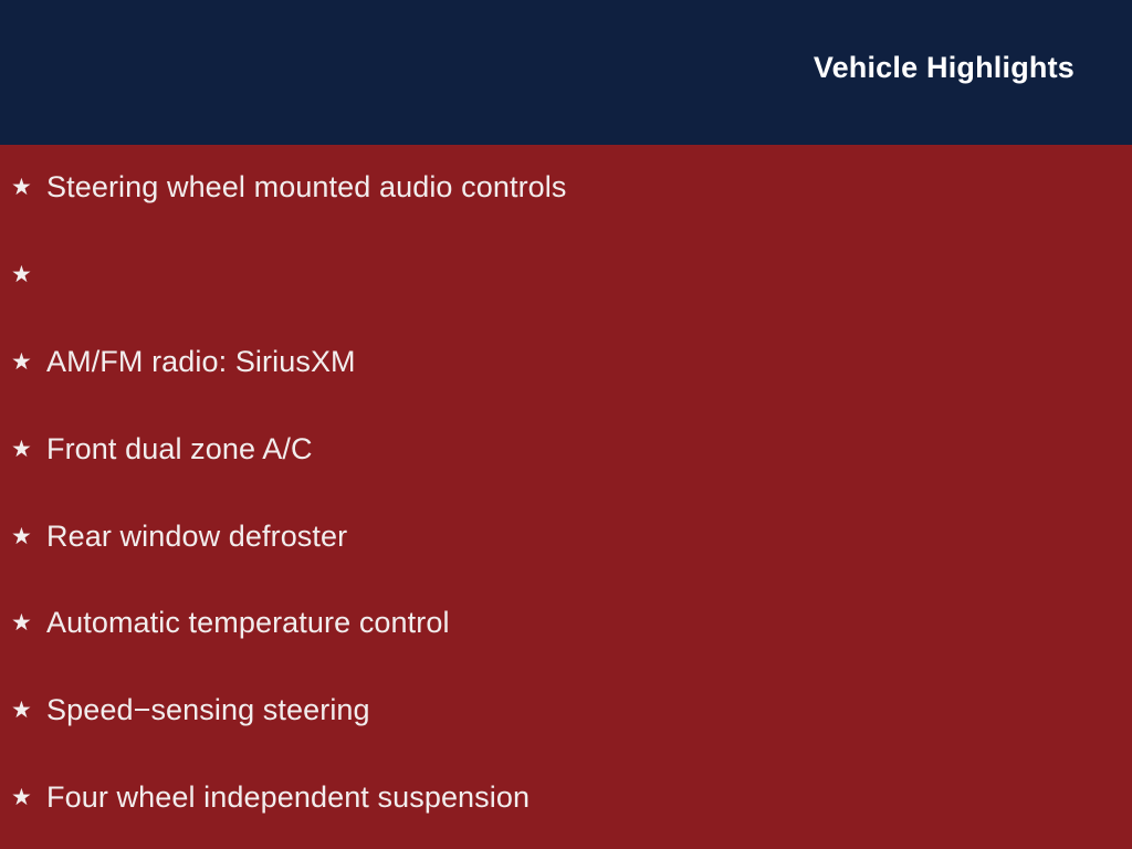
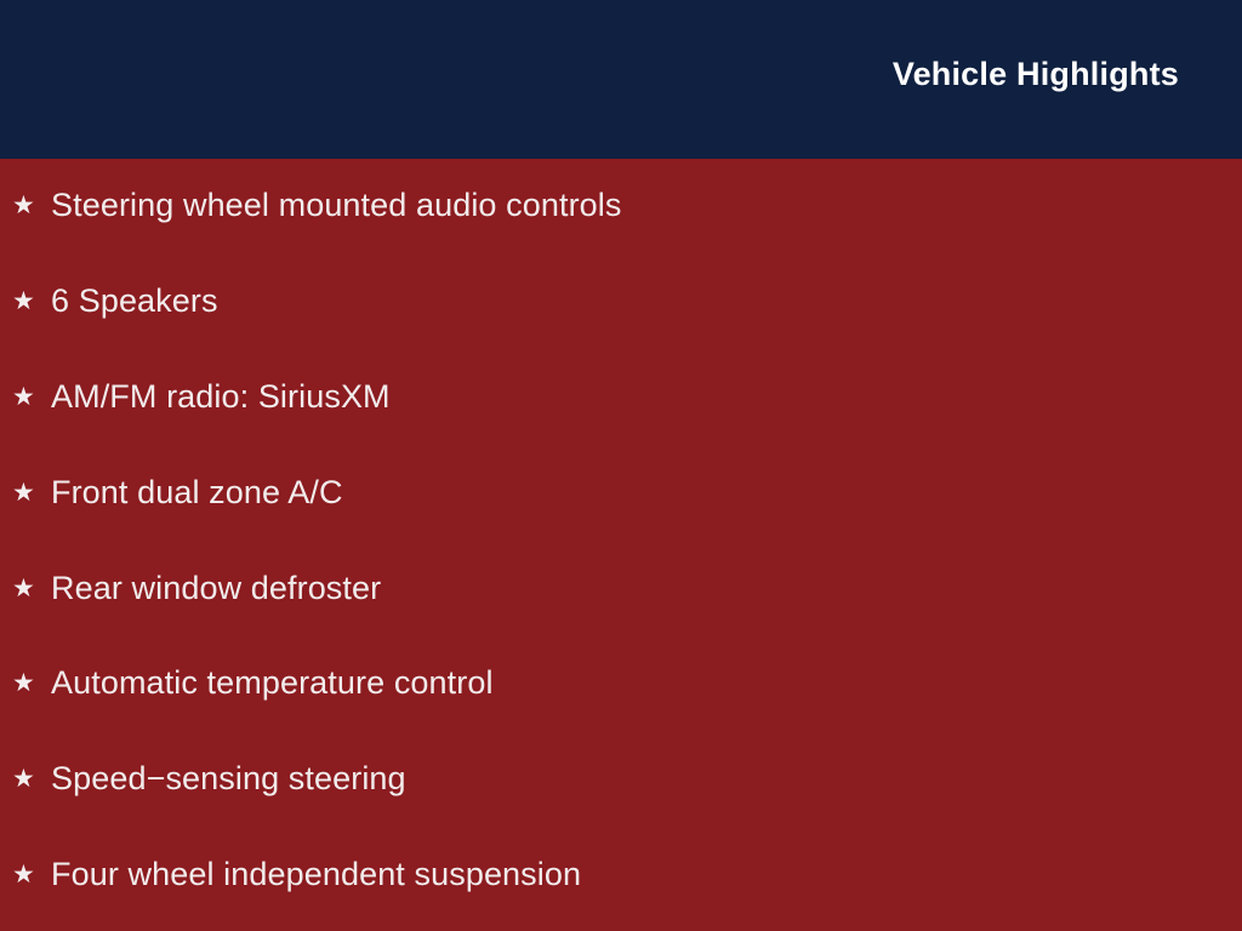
  Vehicle Highlights
  ★
  Steering wheel mounted audio controls
  ★
+ 6 Speakers
  ★
  AM/FM radio: SiriusXM
  ★
  Front dual zone A/C
  ★
  Rear window defroster
  ★
  Automatic temperature control
  ★
  Speed−sensing steering
  ★
  Four wheel independent suspension
